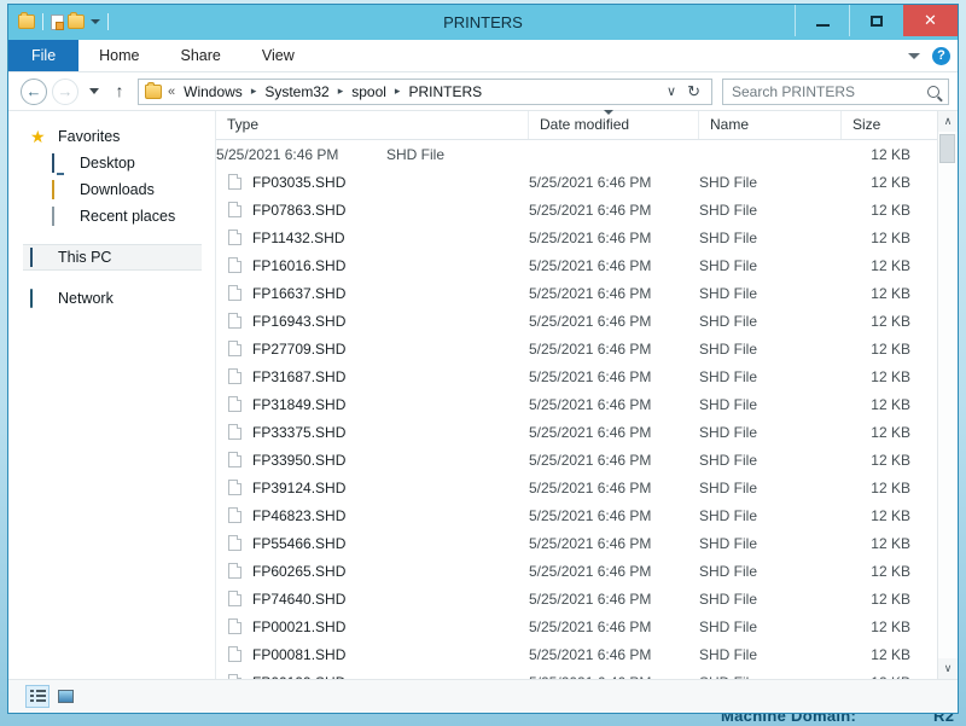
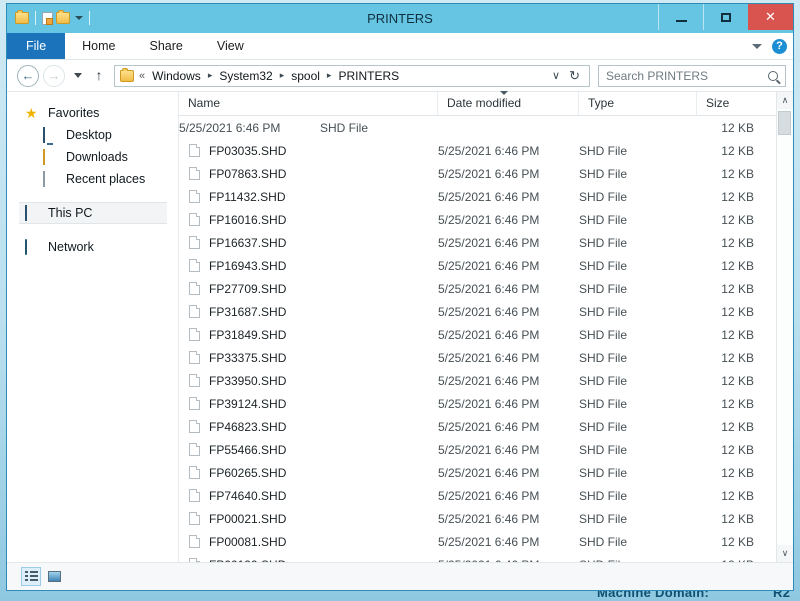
  Machine Domain:
  R2
  PRINTERS
  ✕
  File
  Home
  Share
  View
  ?
  ←
  →
  ↑
  «
  Windows
  ▸
  System32
  ▸
  spool
  ▸
  PRINTERS
  ∨
  ↻
  Search PRINTERS
  ★
  Favorites
  Desktop
  Downloads
  Recent places
  This PC
  Network
- Type
+ Name
  Date modified
- Name
+ Type
  Size
  5/25/2021 6:46 PM
  SHD File
  12 KB
  FP03035.SHD
  5/25/2021 6:46 PM
  SHD File
  12 KB
  FP07863.SHD
  5/25/2021 6:46 PM
  SHD File
  12 KB
  FP11432.SHD
  5/25/2021 6:46 PM
  SHD File
  12 KB
  FP16016.SHD
  5/25/2021 6:46 PM
  SHD File
  12 KB
  FP16637.SHD
  5/25/2021 6:46 PM
  SHD File
  12 KB
  FP16943.SHD
  5/25/2021 6:46 PM
  SHD File
  12 KB
  FP27709.SHD
  5/25/2021 6:46 PM
  SHD File
  12 KB
  FP31687.SHD
  5/25/2021 6:46 PM
  SHD File
  12 KB
  FP31849.SHD
  5/25/2021 6:46 PM
  SHD File
  12 KB
  FP33375.SHD
  5/25/2021 6:46 PM
  SHD File
  12 KB
  FP33950.SHD
  5/25/2021 6:46 PM
  SHD File
  12 KB
  FP39124.SHD
  5/25/2021 6:46 PM
  SHD File
  12 KB
  FP46823.SHD
  5/25/2021 6:46 PM
  SHD File
  12 KB
  FP55466.SHD
  5/25/2021 6:46 PM
  SHD File
  12 KB
  FP60265.SHD
  5/25/2021 6:46 PM
  SHD File
  12 KB
  FP74640.SHD
  5/25/2021 6:46 PM
  SHD File
  12 KB
  FP00021.SHD
  5/25/2021 6:46 PM
  SHD File
  12 KB
  FP00081.SHD
  5/25/2021 6:46 PM
  SHD File
  12 KB
  ∧
  ∨
